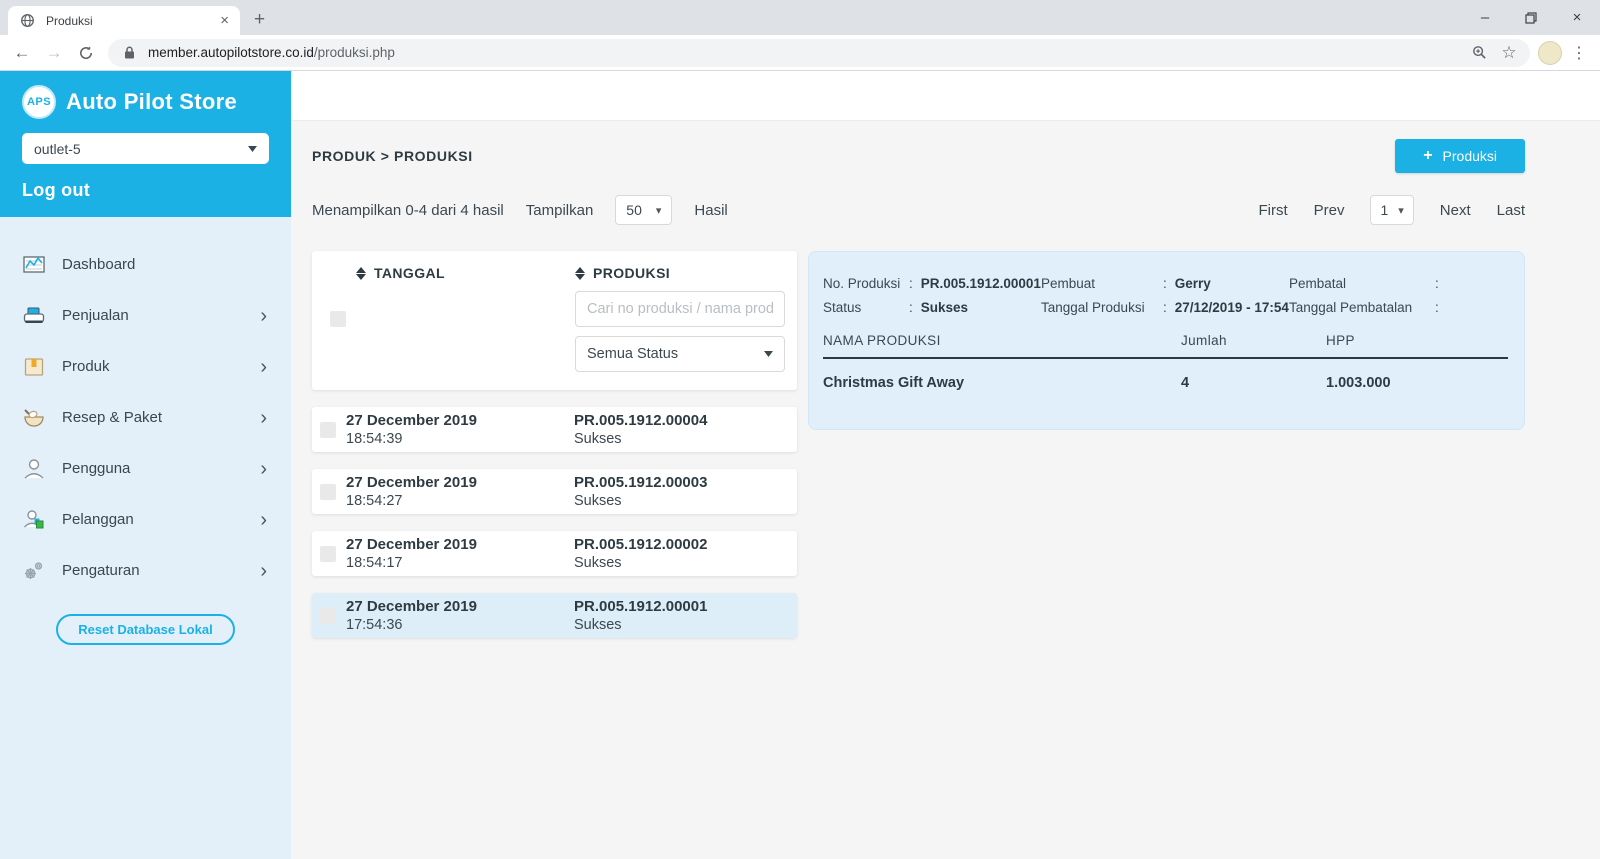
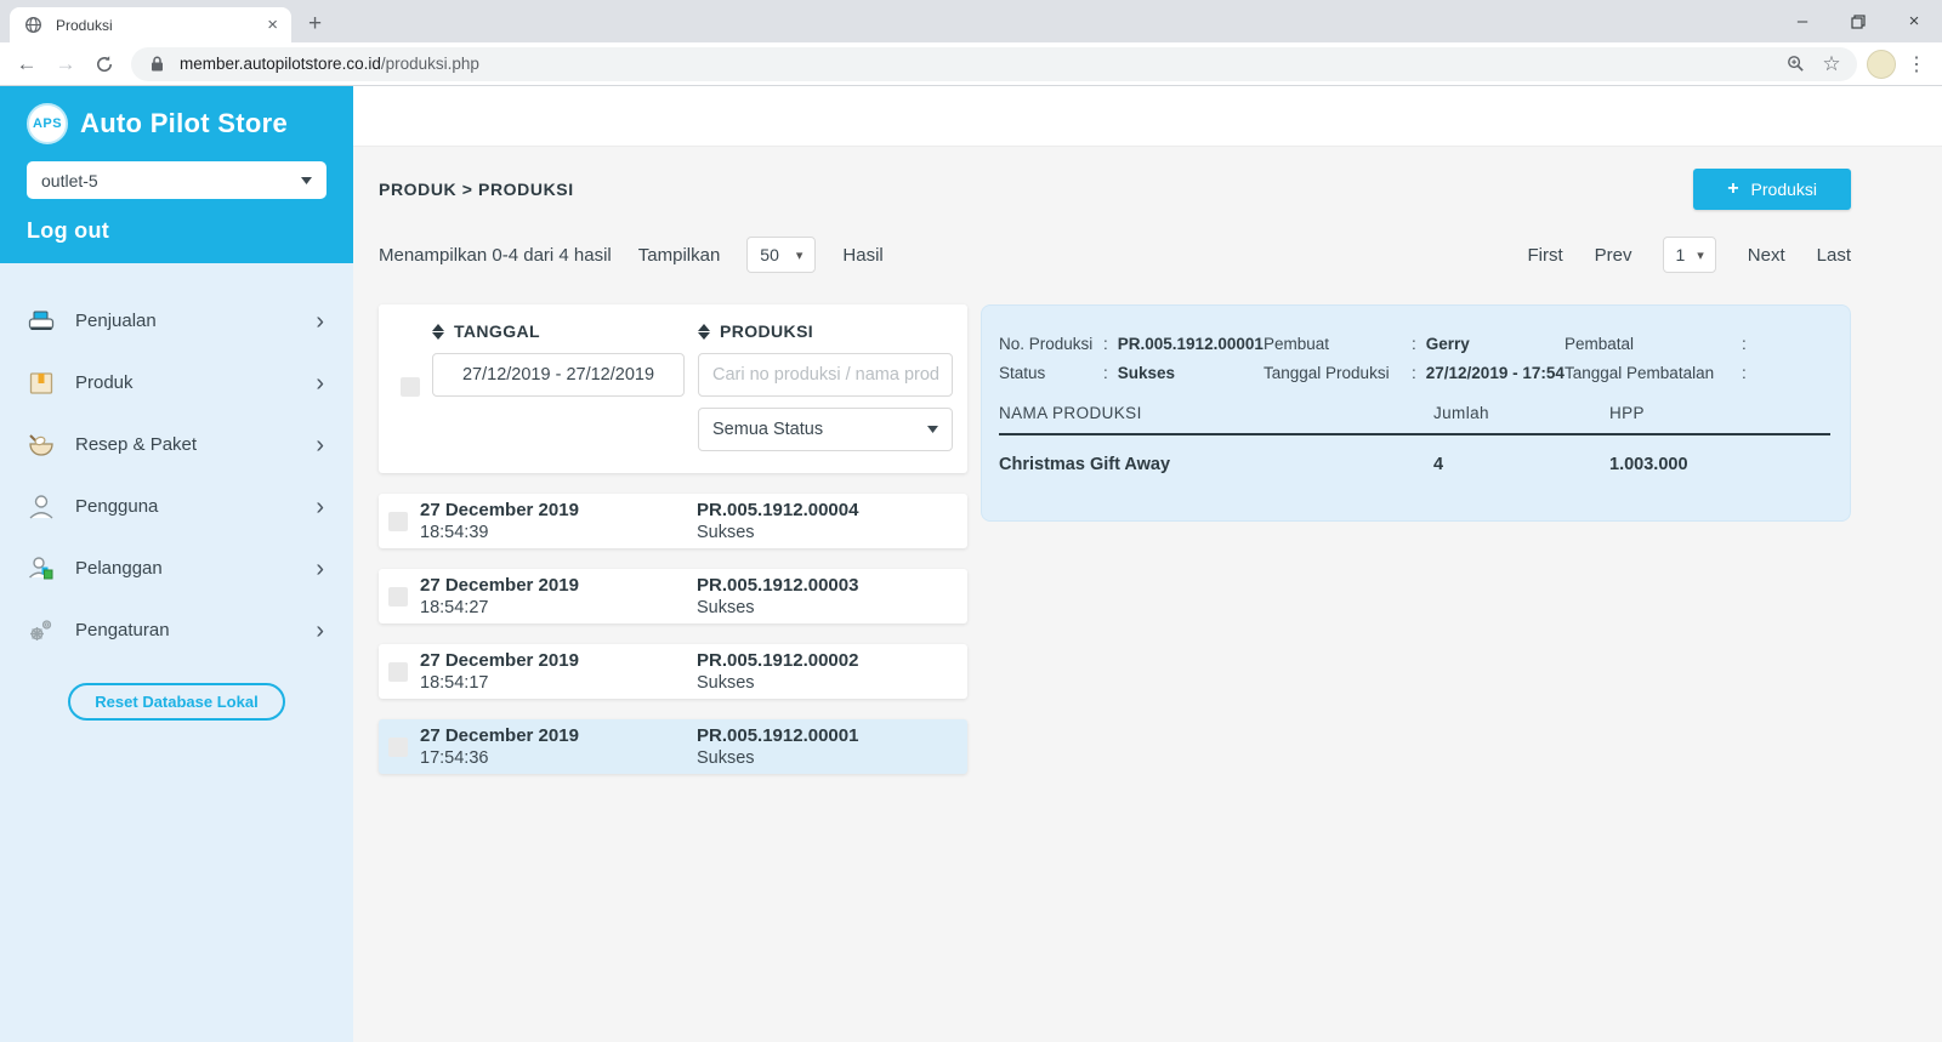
  Produksi
  ×
  +
  –
  ×
  ←
  →
  member.autopilotstore.co.id/produksi.php
  ☆
  ⋮
  APS
  Auto Pilot Store
  outlet-5
  Log out
- Dashboard
  Penjualan
  ›
  Produk
  ›
  Resep & Paket
  ›
  Pengguna
  ›
  Pelanggan
  ›
  Pengaturan
  ›
  Reset Database Lokal
  PRODUK > PRODUKSI
  +
  Produksi
  Menampilkan 0-4 dari 4 hasil
  Tampilkan
  50
  ▾
  Hasil
  First
  Prev
  1
  ▾
  Next
  Last
  TANGGAL
+ 27/12/2019 - 27/12/2019
  PRODUKSI
  Cari no produksi / nama prod
  Semua Status
  27 December 2019
  18:54:39
  PR.005.1912.00004
  Sukses
  27 December 2019
  18:54:27
  PR.005.1912.00003
  Sukses
  27 December 2019
  18:54:17
  PR.005.1912.00002
  Sukses
  27 December 2019
  17:54:36
  PR.005.1912.00001
  Sukses
  No. Produksi
  : PR.005.1912.00001
  Pembuat
  : Gerry
  Pembatal
  :
  Status
  : Sukses
  Tanggal Produksi
  : 27/12/2019 - 17:54
  Tanggal Pembatalan
  :
  NAMA PRODUKSI
  Jumlah
  HPP
  Christmas Gift Away
  4
  1.003.000
